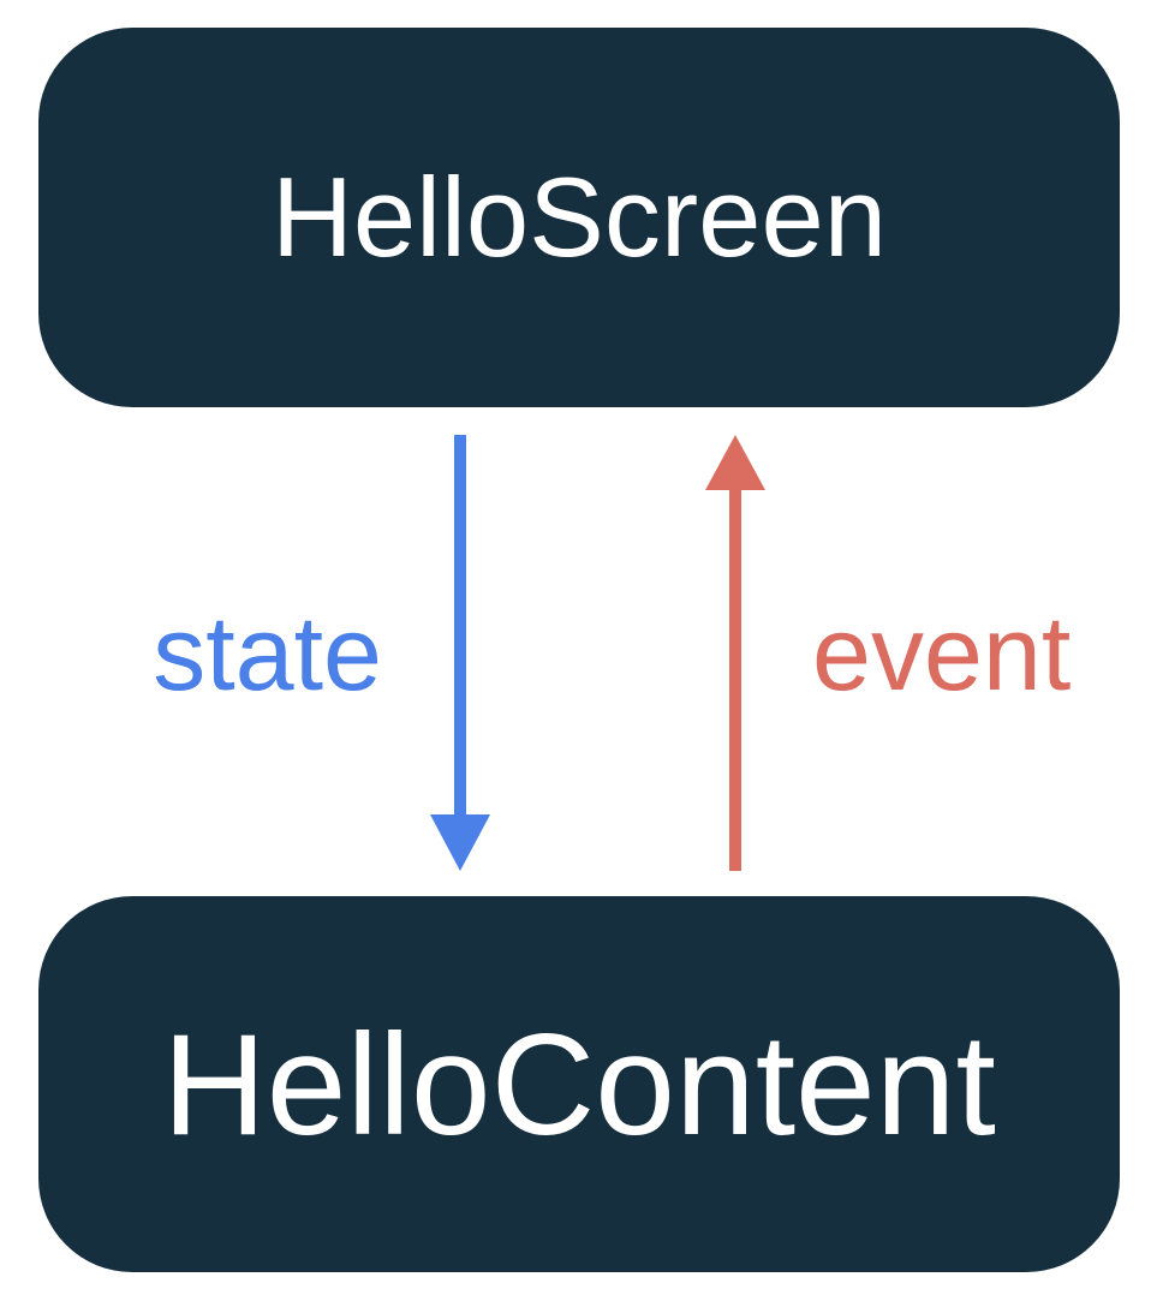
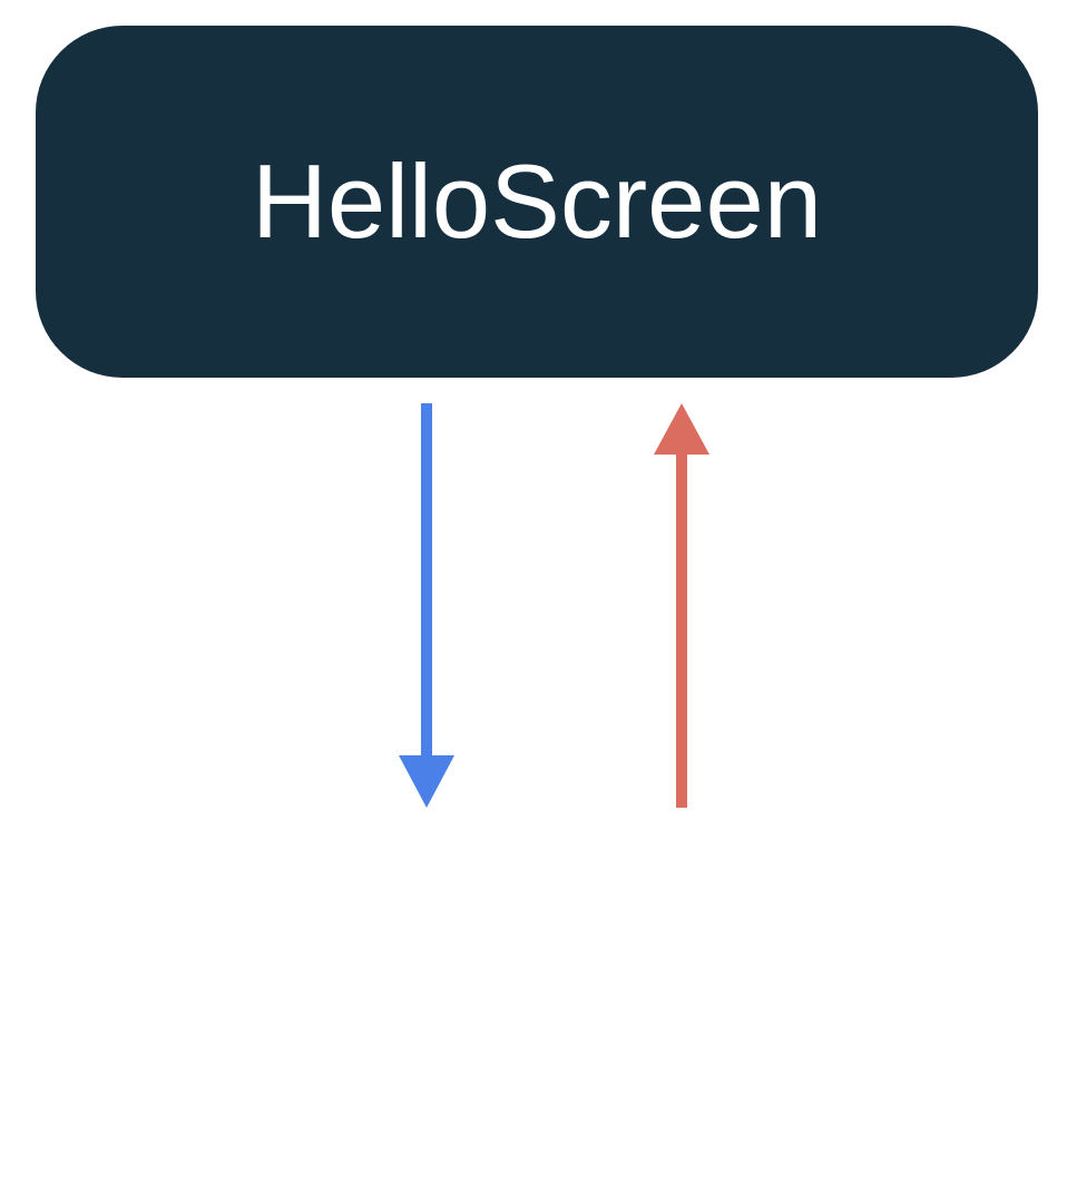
  HelloScreen
- state
- event
- HelloContent
